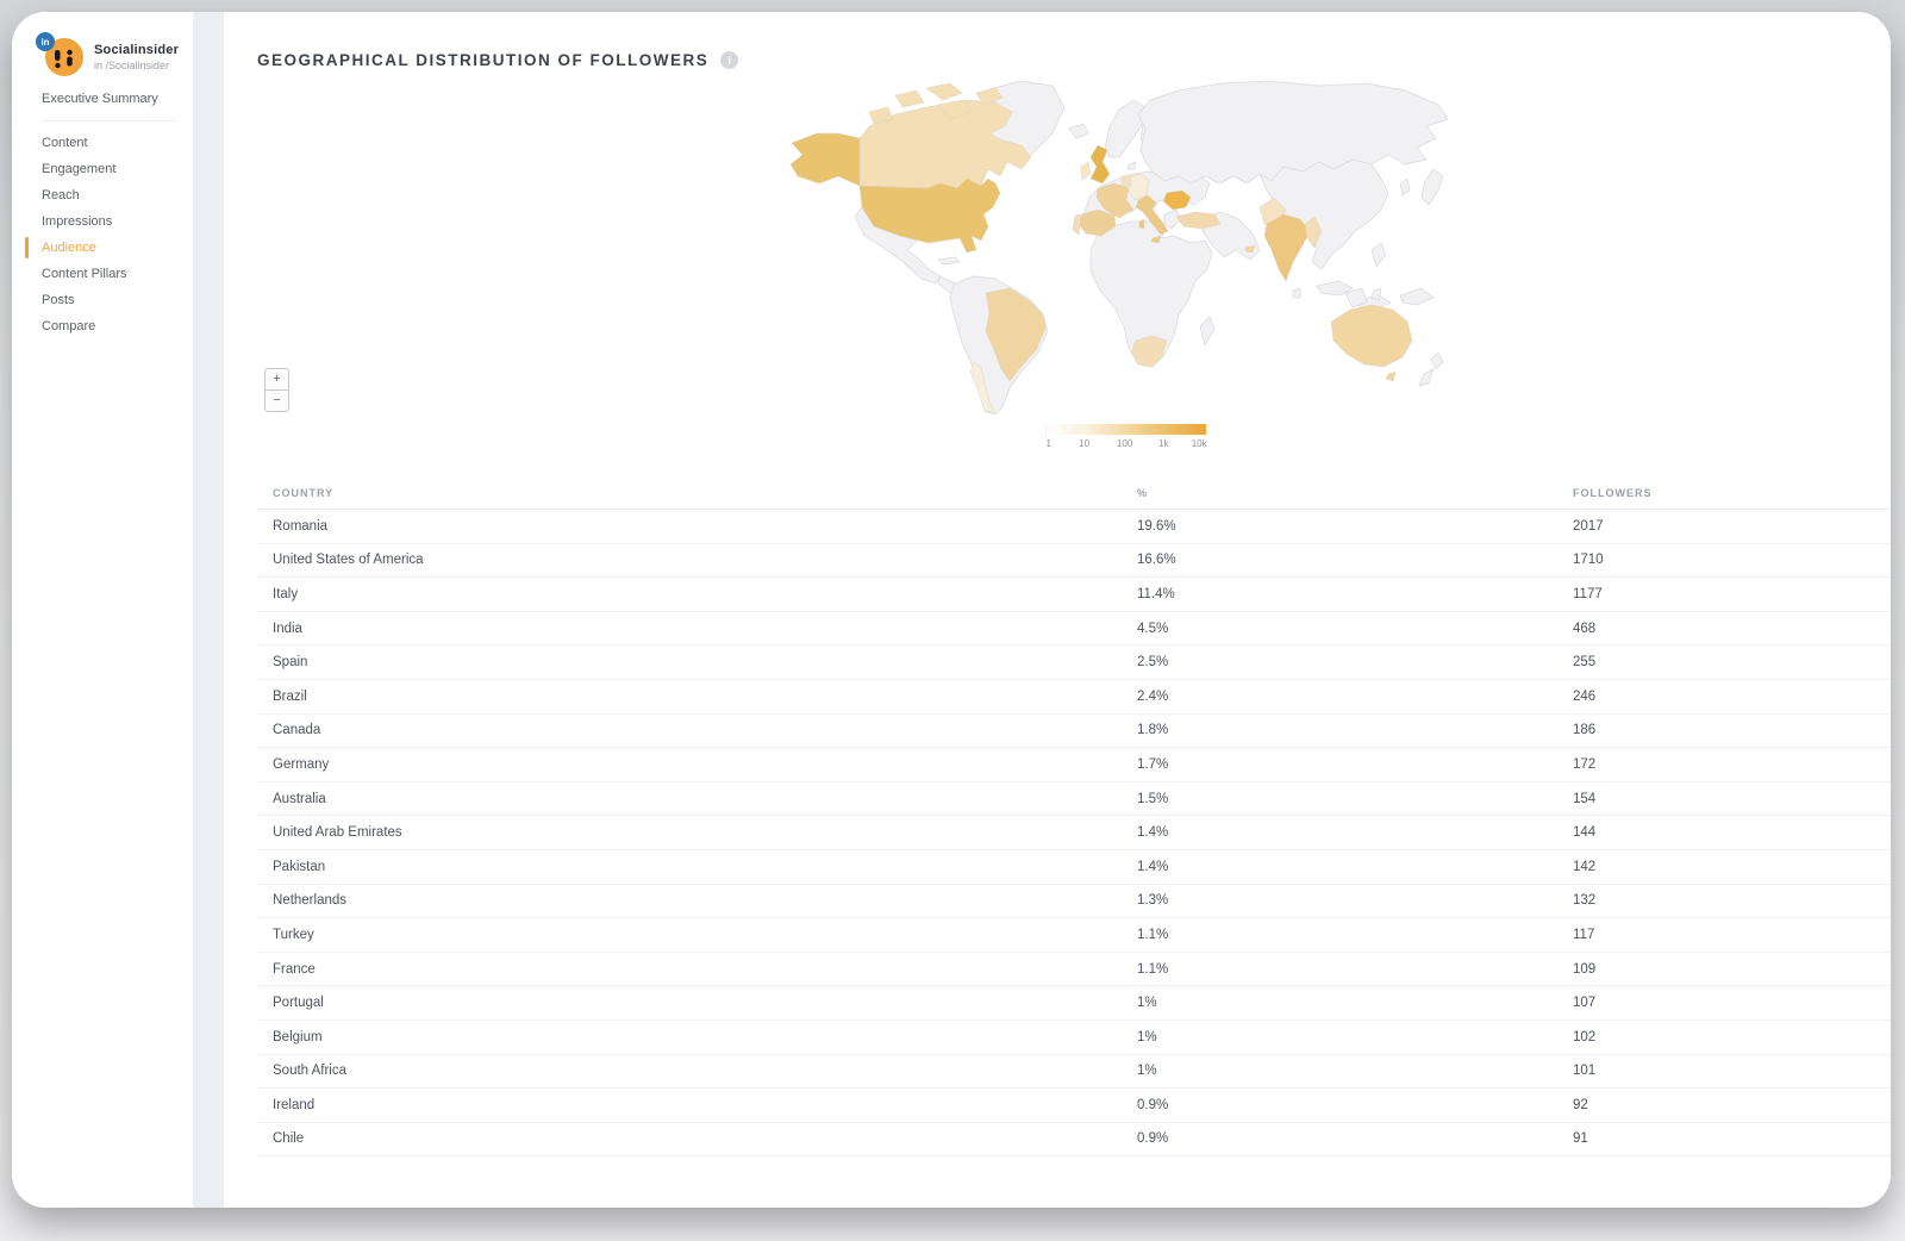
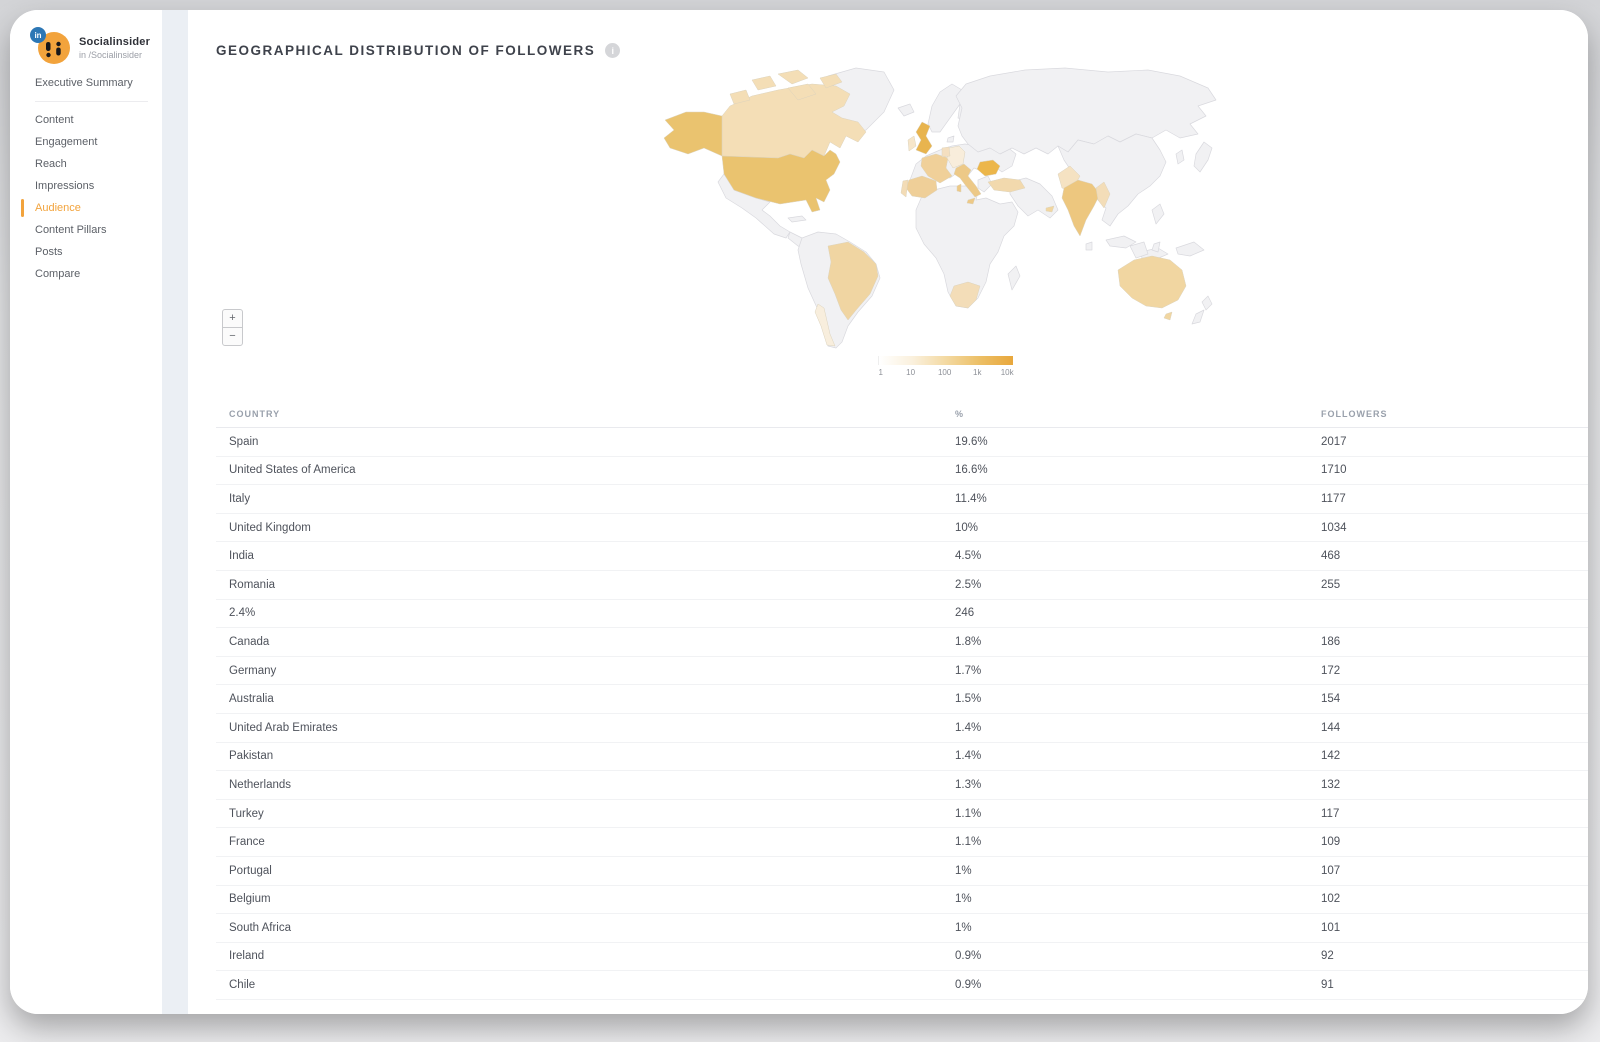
  in
  Socialinsider
  in /Socialinsider
  Executive Summary
  Content
  Engagement
  Reach
  Impressions
  Audience
  Content Pillars
  Posts
  Compare
  GEOGRAPHICAL DISTRIBUTION OF FOLLOWERS
  i
  +
  −
  1
  10
  100
  1k
  10k
  COUNTRY
  %
  FOLLOWERS
- Romania
+ Spain
  19.6%
  2017
  United States of America
  16.6%
  1710
  Italy
  11.4%
  1177
+ United Kingdom
+ 10%
+ 1034
  India
  4.5%
  468
- Spain
+ Romania
  2.5%
  255
- Brazil
  2.4%
  246
  Canada
  1.8%
  186
  Germany
  1.7%
  172
  Australia
  1.5%
  154
  United Arab Emirates
  1.4%
  144
  Pakistan
  1.4%
  142
  Netherlands
  1.3%
  132
  Turkey
  1.1%
  117
  France
  1.1%
  109
  Portugal
  1%
  107
  Belgium
  1%
  102
  South Africa
  1%
  101
  Ireland
  0.9%
  92
  Chile
  0.9%
  91
